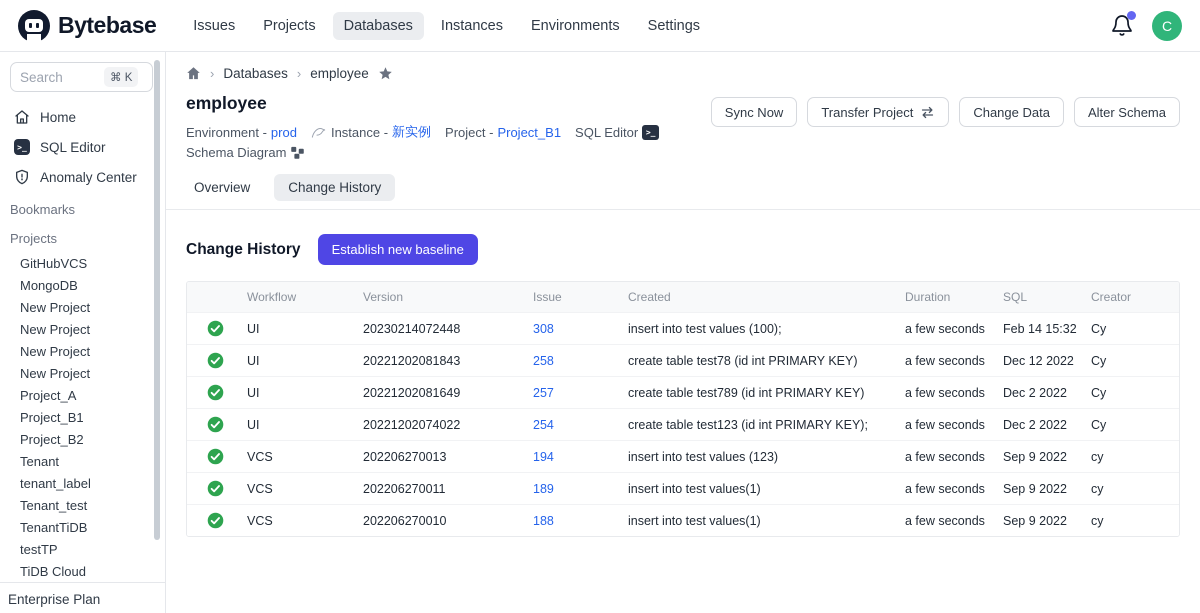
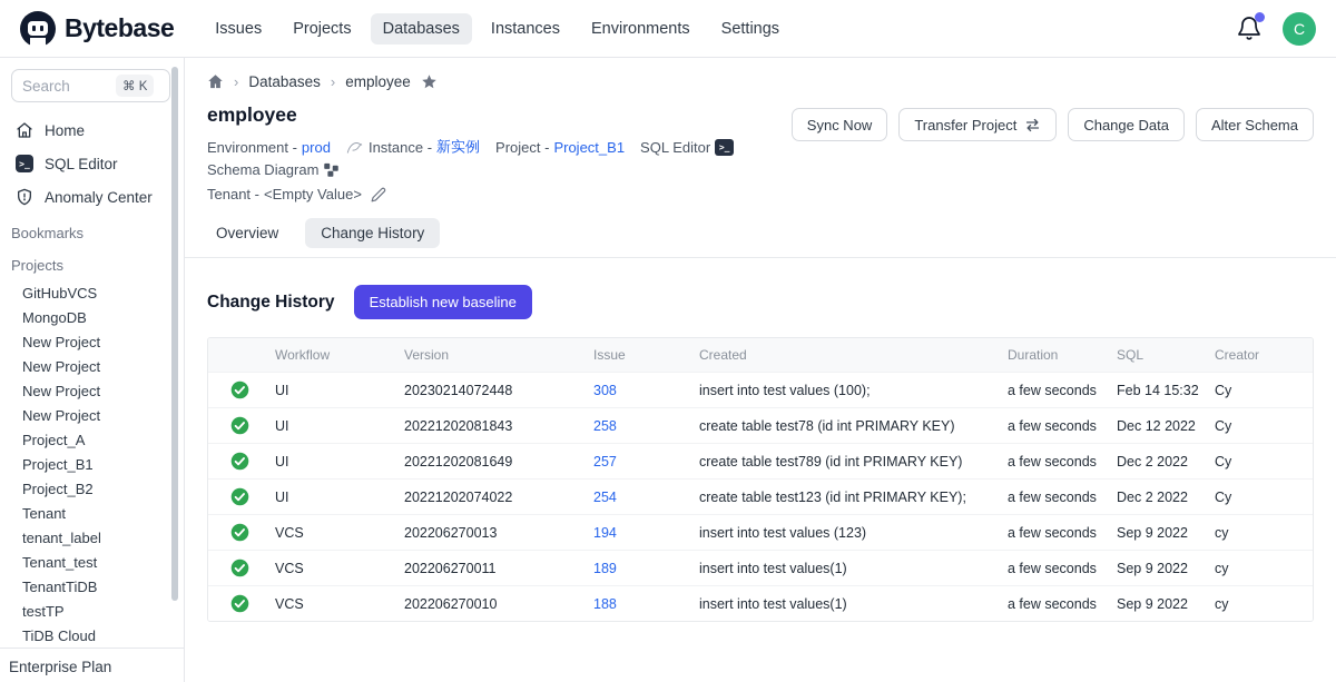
  Bytebase
  Issues
  Projects
  Databases
  Instances
  Environments
  Settings
  C
  Search
  ⌘ K
  Home
  >_
  SQL Editor
  Anomaly Center
  Bookmarks
  Projects
  GitHubVCS
  MongoDB
  New Project
  New Project
  New Project
  New Project
  Project_A
  Project_B1
  Project_B2
  Tenant
  tenant_label
  Tenant_test
  TenantTiDB
  testTP
  TiDB Cloud
  Enterprise Plan
  ›
  Databases
  ›
  employee
  employee
  Environment -
  prod
  Instance -
  新实例
  Project -
  Project_B1
  SQL Editor
  >_
  Schema Diagram
+ Tenant -
+ <Empty Value>
  Sync Now
  Transfer Project
  Change Data
  Alter Schema
  Overview
  Change History
  Change History
  Establish new baseline
  Workflow
  Version
  Issue
  Created
  Duration
  SQL
  Creator
  UI
  20230214072448
  308
  insert into test values (100);
  a few seconds
  Feb 14 15:32
  Cy
  UI
  20221202081843
  258
  create table test78 (id int PRIMARY KEY)
  a few seconds
  Dec 12 2022
  Cy
  UI
  20221202081649
  257
  create table test789 (id int PRIMARY KEY)
  a few seconds
  Dec 2 2022
  Cy
  UI
  20221202074022
  254
  create table test123 (id int PRIMARY KEY);
  a few seconds
  Dec 2 2022
  Cy
  VCS
  202206270013
  194
  insert into test values (123)
  a few seconds
  Sep 9 2022
  cy
  VCS
  202206270011
  189
  insert into test values(1)
  a few seconds
  Sep 9 2022
  cy
  VCS
  202206270010
  188
  insert into test values(1)
  a few seconds
  Sep 9 2022
  cy
